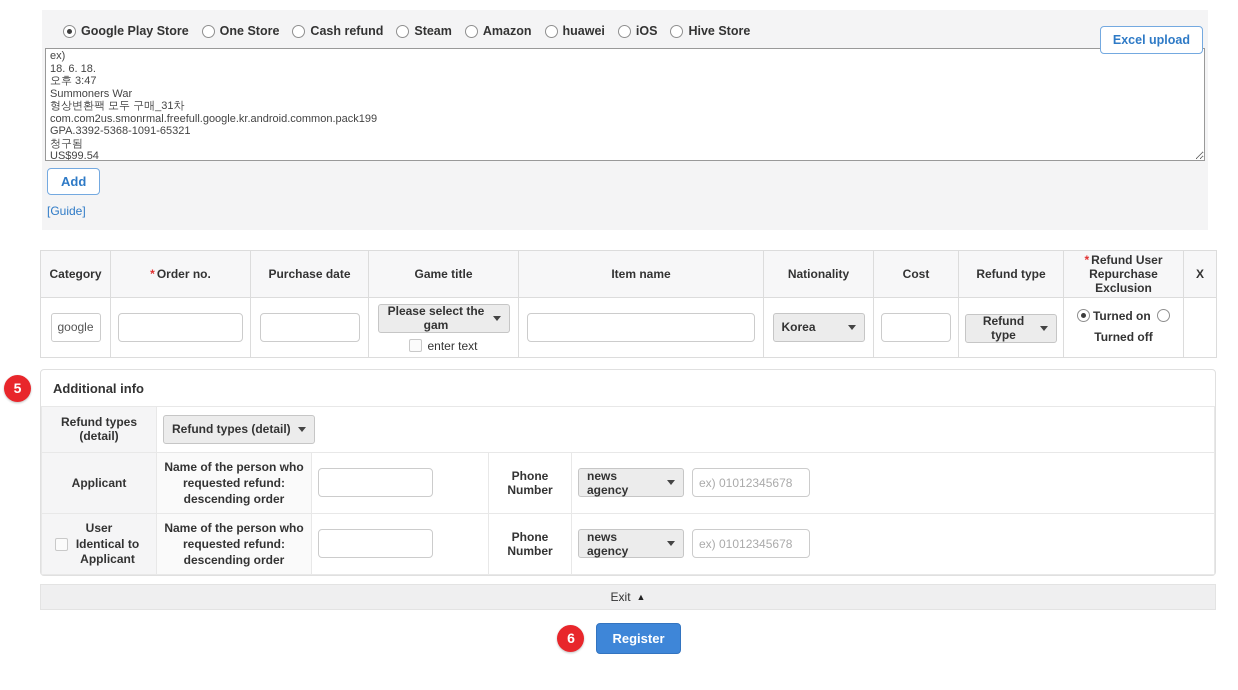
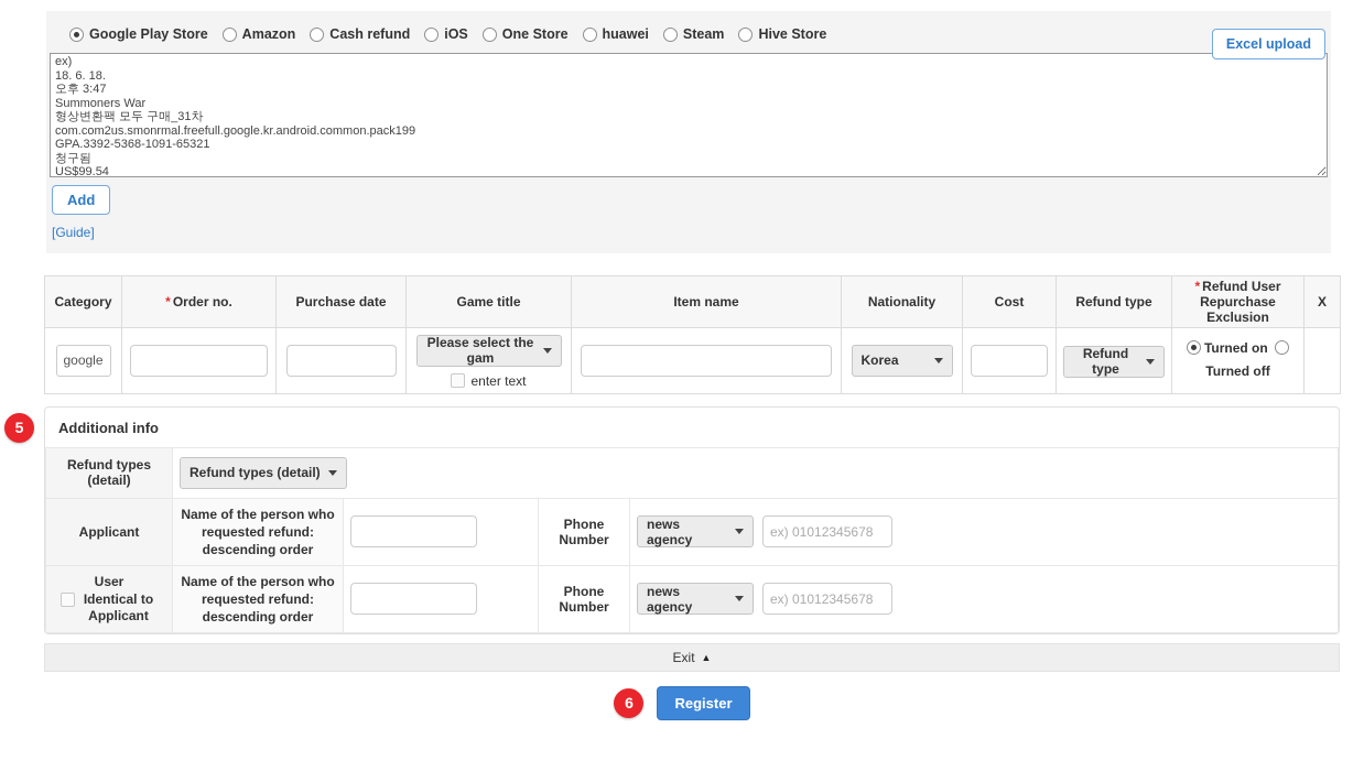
  Google Play Store
- One Store
+ Amazon
  Cash refund
- Steam
+ iOS
- Amazon
+ One Store
  huawei
- iOS
+ Steam
  Hive Store
  Excel upload
  ex)
  18. 6. 18.
  오후 3:47
  Summoners War
  형상변환팩 모두 구매_31차
  com.com2us.smonrmal.freefull.google.kr.android.common.pack199
  GPA.3392-5368-1091-65321
  청구됨
  Add
  [Guide]
  Category	* Order no.	Purchase date	Game title	Item name	Nationality	Cost	Refund type	* Refund User Repurchase Exclusion	X
  google			Please select the gam enter text		Korea		Refund type	Turned on Turned off
  5
  Additional info
  Refund types (detail)	Refund types (detail)
  Applicant	Name of the person who requested refund: descending order		Phone Number	news agency ex) 01012345678
  User Identical to Applicant	Name of the person who requested refund: descending order		Phone Number	news agency ex) 01012345678
  Exit
  ▲
  6
  Register
